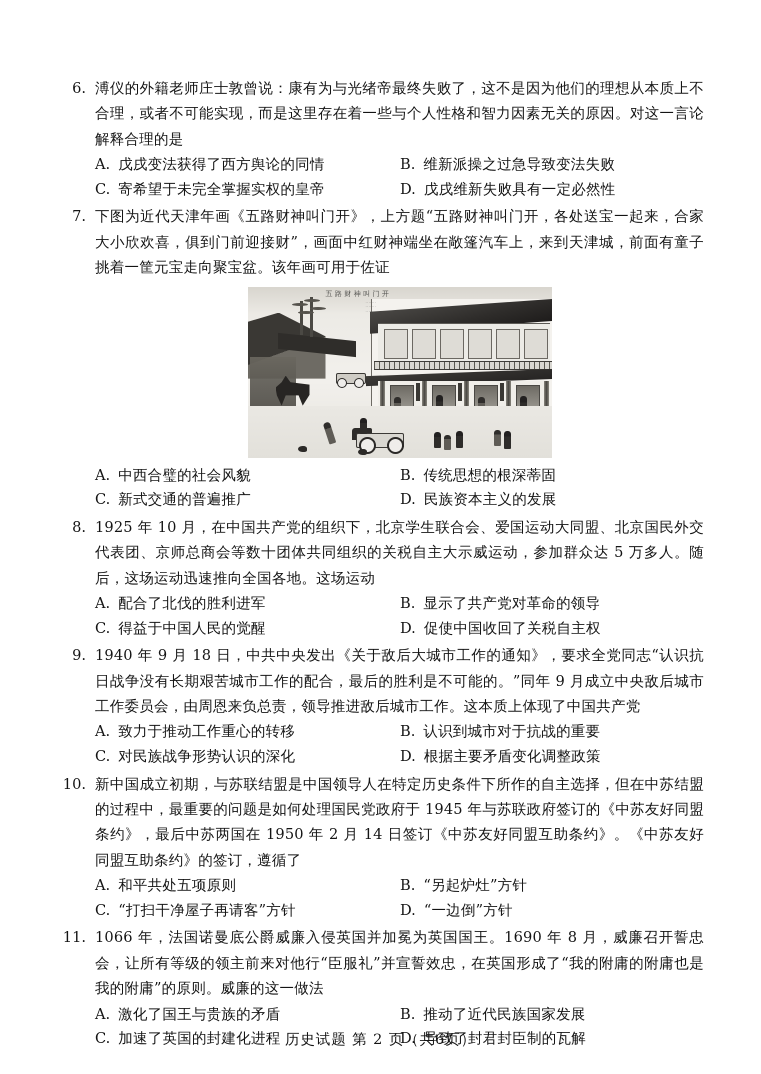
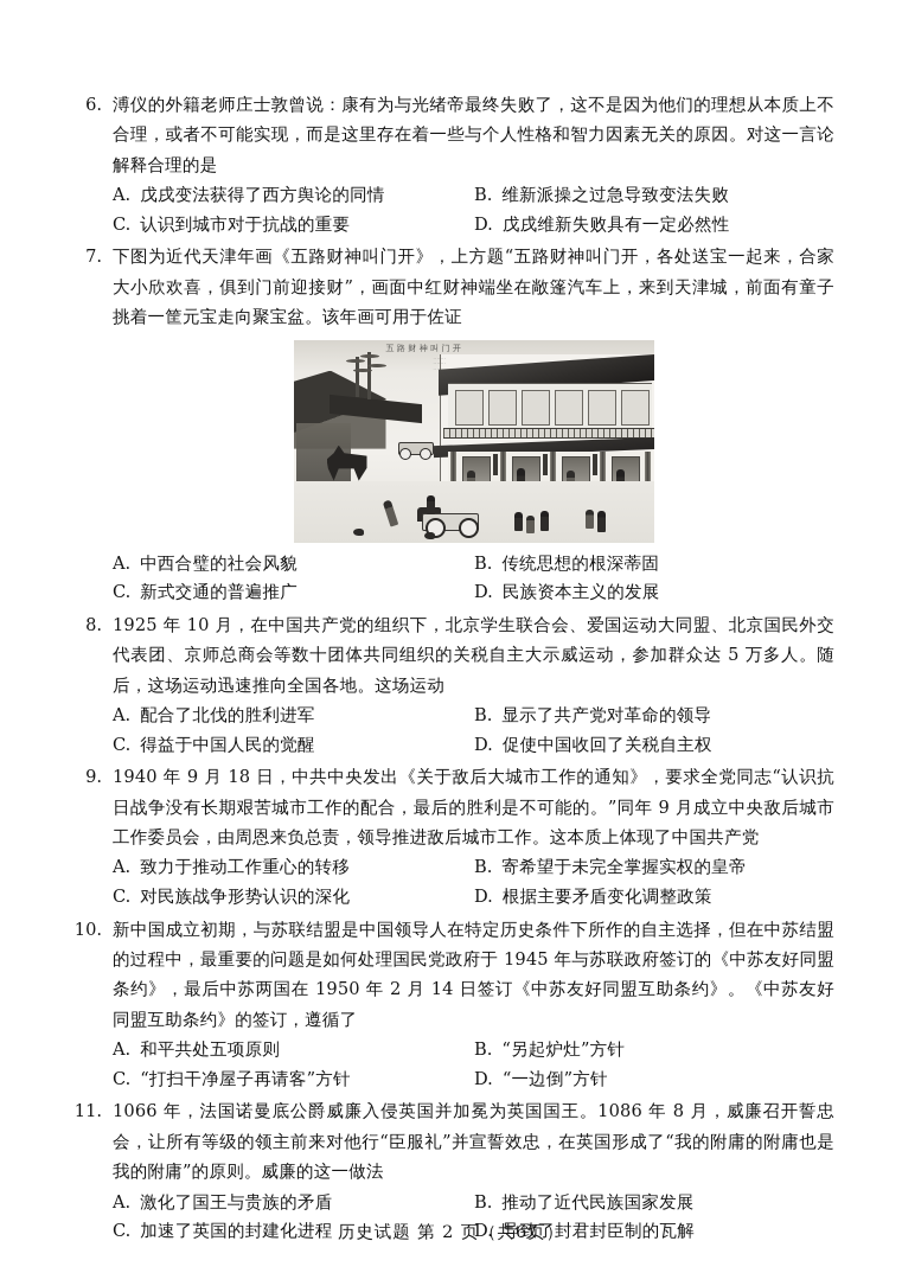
  6.
  溥仪的外籍老师庄士敦曾说：康有为与光绪帝最终失败了，这不是因为他们的理想从本质上不合理，或者不可能实现，而是这里存在着一些与个人性格和智力因素无关的原因。对这一言论解释合理的是
  A.
  戊戌变法获得了西方舆论的同情
  B.
  维新派操之过急导致变法失败
  C.
- 寄希望于未完全掌握实权的皇帝
+ 认识到城市对于抗战的重要
  D.
  戊戌维新失败具有一定必然性
  7.
  下图为近代天津年画《五路财神叫门开》，上方题“五路财神叫门开，各处送宝一起来，合家大小欣欢喜，俱到门前迎接财”，画面中红财神端坐在敞篷汽车上，来到天津城，前面有童子挑着一筐元宝走向聚宝盆。该年画可用于佐证
  五路财神叫门开
  A.
  中西合璧的社会风貌
  B.
  传统思想的根深蒂固
  C.
  新式交通的普遍推广
  D.
  民族资本主义的发展
  8.
  1925 年 10 月，在中国共产党的组织下，北京学生联合会、爱国运动大同盟、北京国民外交代表团、京师总商会等数十团体共同组织的关税自主大示威运动，参加群众达 5 万多人。随后，这场运动迅速推向全国各地。这场运动
  A.
  配合了北伐的胜利进军
  B.
  显示了共产党对革命的领导
  C.
  得益于中国人民的觉醒
  D.
  促使中国收回了关税自主权
  9.
  1940 年 9 月 18 日，中共中央发出《关于敌后大城市工作的通知》，要求全党同志“认识抗日战争没有长期艰苦城市工作的配合，最后的胜利是不可能的。”同年 9 月成立中央敌后城市工作委员会，由周恩来负总责，领导推进敌后城市工作。这本质上体现了中国共产党
  A.
  致力于推动工作重心的转移
  B.
- 认识到城市对于抗战的重要
+ 寄希望于未完全掌握实权的皇帝
  C.
  对民族战争形势认识的深化
  D.
  根据主要矛盾变化调整政策
  10.
  新中国成立初期，与苏联结盟是中国领导人在特定历史条件下所作的自主选择，但在中苏结盟的过程中，最重要的问题是如何处理国民党政府于 1945 年与苏联政府签订的《中苏友好同盟条约》，最后中苏两国在 1950 年 2 月 14 日签订《中苏友好同盟互助条约》。《中苏友好同盟互助条约》的签订，遵循了
  A.
  和平共处五项原则
  B.
  “另起炉灶”方针
  C.
  “打扫干净屋子再请客”方针
  D.
  “一边倒”方针
  11.
- 1066 年，法国诺曼底公爵威廉入侵英国并加冕为英国国王。1690 年 8 月，威廉召开誓忠会，让所有等级的领主前来对他行“臣服礼”并宣誓效忠，在英国形成了“我的附庸的附庸也是我的附庸”的原则。威廉的这一做法
+ 1066 年，法国诺曼底公爵威廉入侵英国并加冕为英国国王。1086 年 8 月，威廉召开誓忠会，让所有等级的领主前来对他行“臣服礼”并宣誓效忠，在英国形成了“我的附庸的附庸也是我的附庸”的原则。威廉的这一做法
  A.
  激化了国王与贵族的矛盾
  B.
  推动了近代民族国家发展
  C.
  加速了英国的封建化进程
  D.
  导致了封君封臣制的瓦解
  历史试题 第 2 页（共6页）
